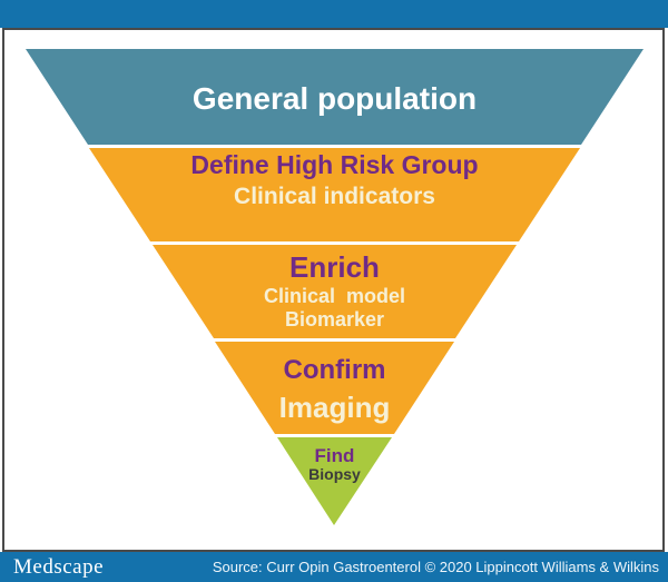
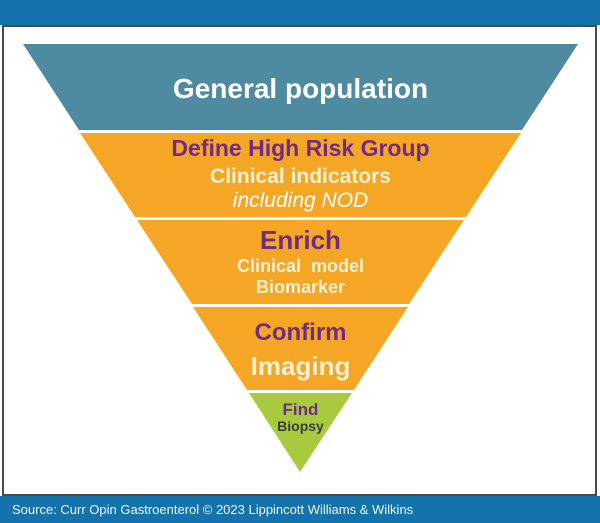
  General population
  Define High Risk Group
  Clinical indicators
+ including NOD
  Enrich
  Clinical model
  Biomarker
  Confirm
  Imaging
  Find
  Biopsy
- Medscape
- Source: Curr Opin Gastroenterol © 2020 Lippincott Williams & Wilkins
+ Source: Curr Opin Gastroenterol © 2023 Lippincott Williams & Wilkins
